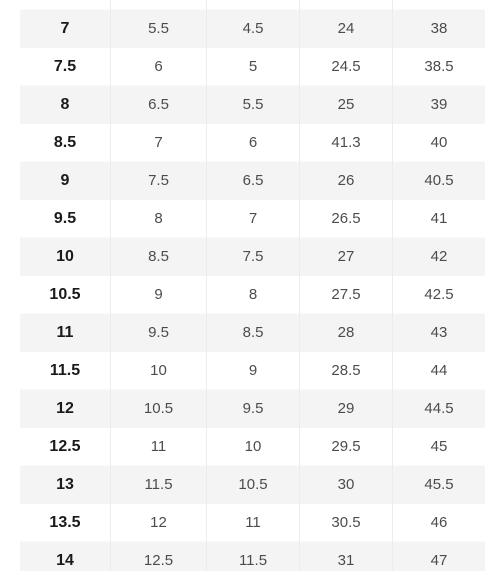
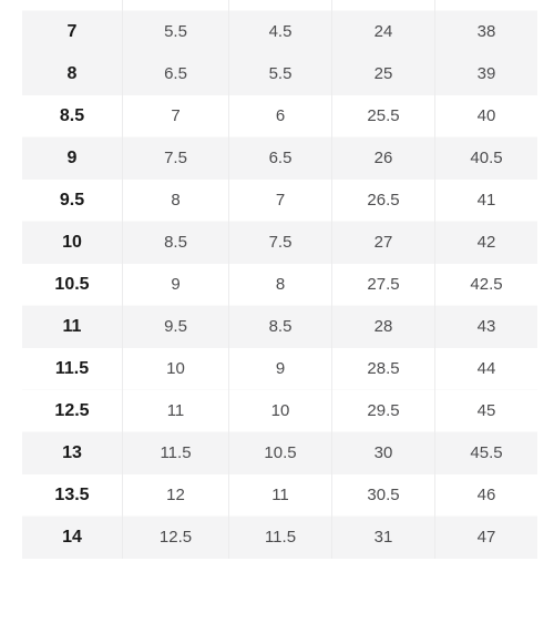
  7	5.5	4.5	24	38
- 7.5	6	5	24.5	38.5
  8	6.5	5.5	25	39
- 8.5	7	6	41.3	40
+ 8.5	7	6	25.5	40
  9	7.5	6.5	26	40.5
  9.5	8	7	26.5	41
  10	8.5	7.5	27	42
  10.5	9	8	27.5	42.5
  11	9.5	8.5	28	43
  11.5	10	9	28.5	44
- 12	10.5	9.5	29	44.5
  12.5	11	10	29.5	45
  13	11.5	10.5	30	45.5
  13.5	12	11	30.5	46
  14	12.5	11.5	31	47
